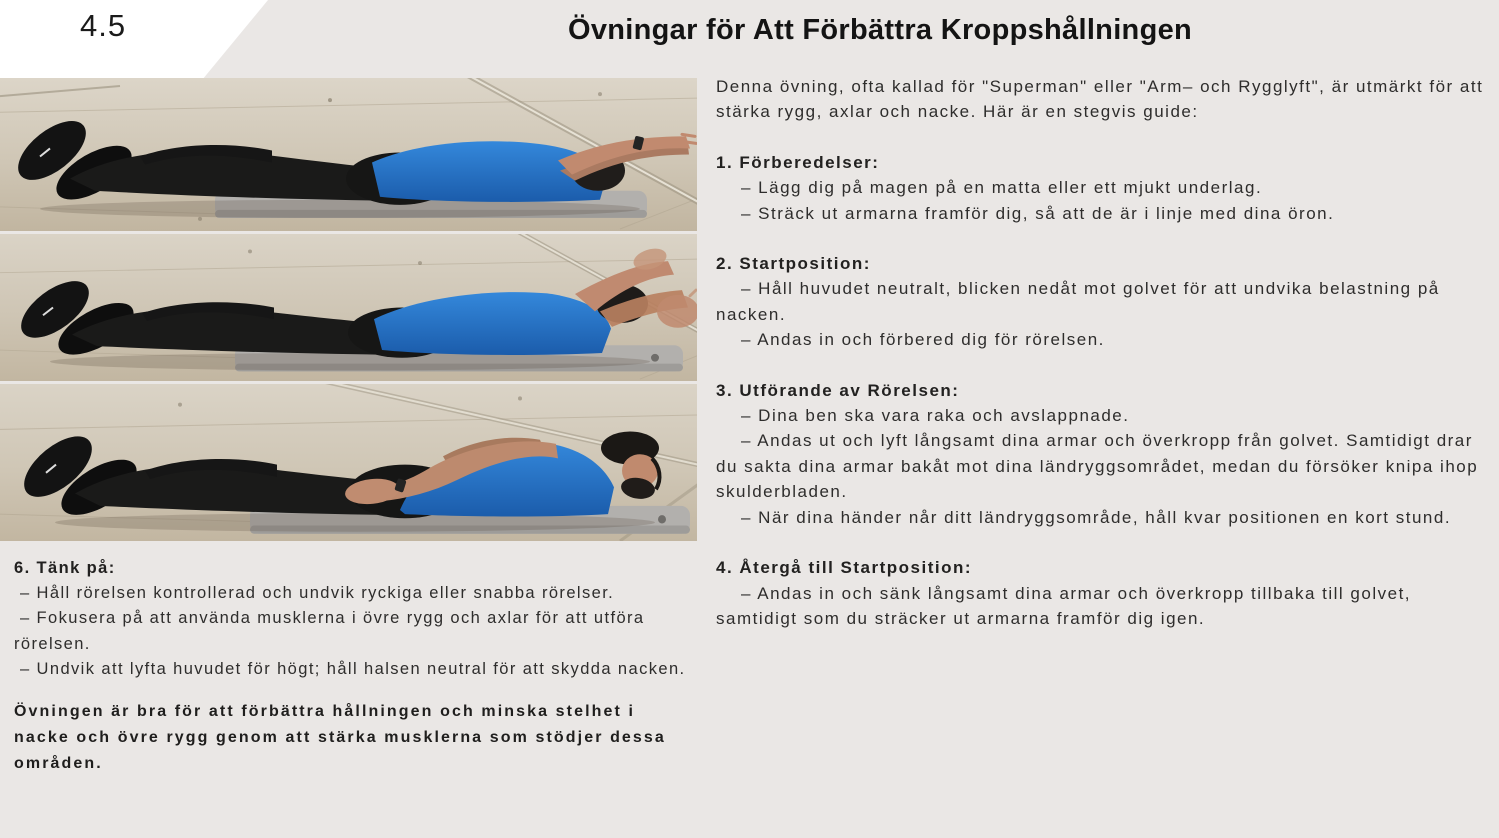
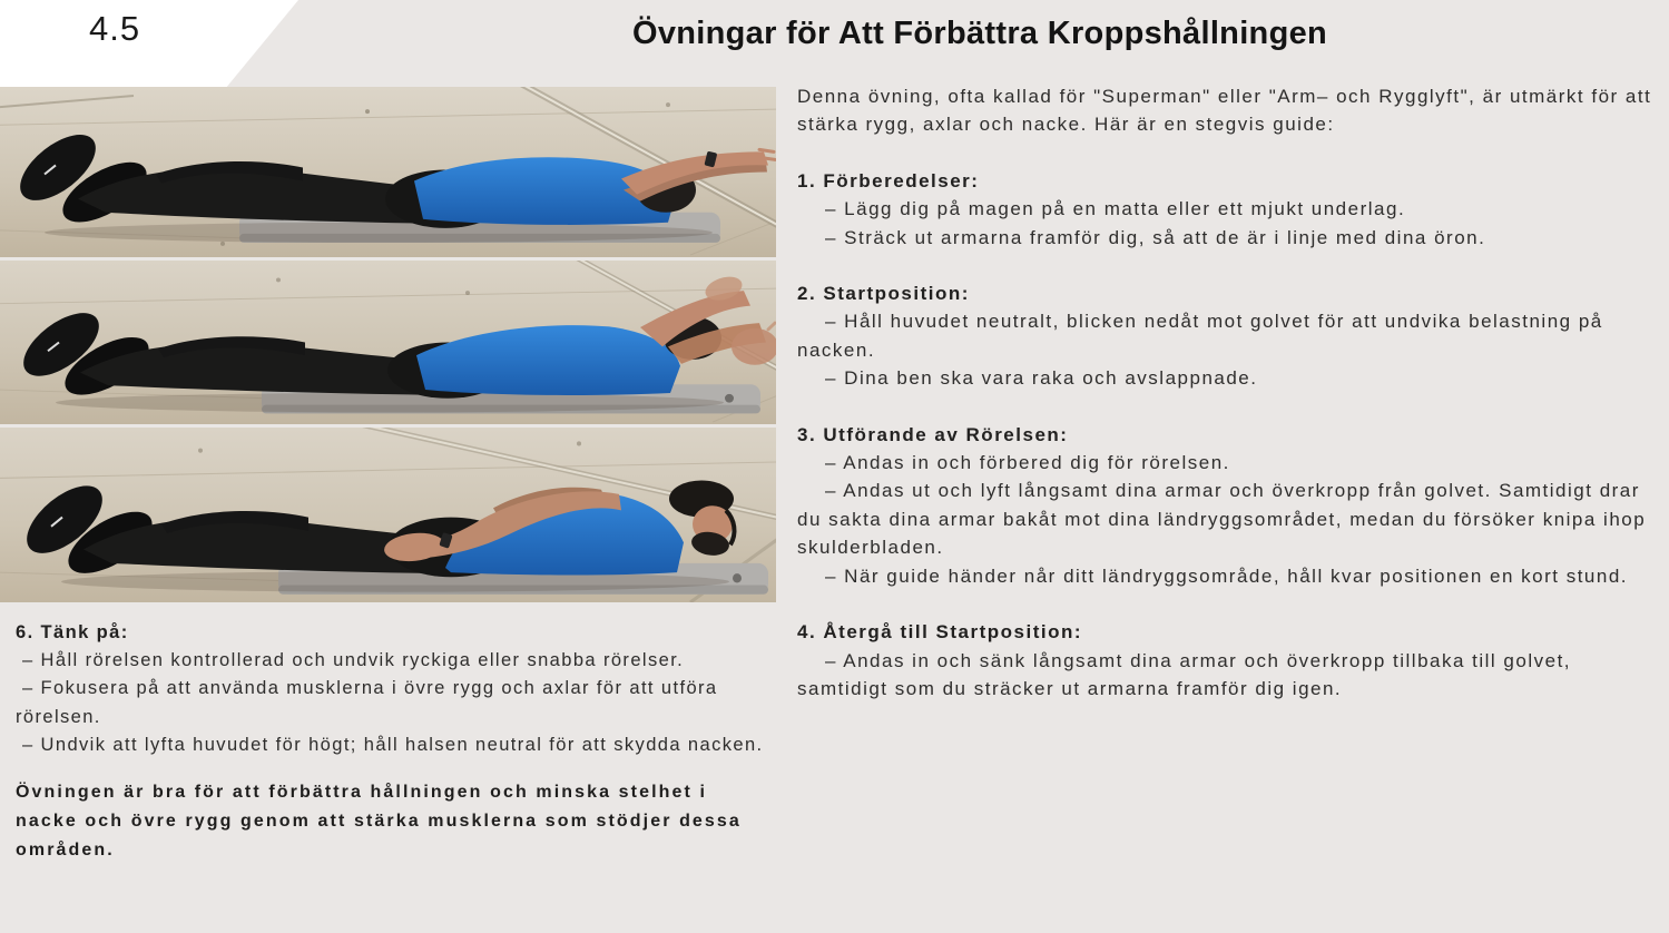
  4.5
  Övningar för Att Förbättra Kroppshållningen
  Denna övning, ofta kallad för "Superman" eller "Arm– och Rygglyft", är utmärkt för att stärka rygg, axlar och nacke. Här är en stegvis guide:
  1. Förberedelser:
  – Lägg dig på magen på en matta eller ett mjukt underlag.
  – Sträck ut armarna framför dig, så att de är i linje med dina öron.
  2. Startposition:
  – Håll huvudet neutralt, blicken nedåt mot golvet för att undvika belastning på nacken.
- – Andas in och förbered dig för rörelsen.
+ – Dina ben ska vara raka och avslappnade.
  3. Utförande av Rörelsen:
- – Dina ben ska vara raka och avslappnade.
+ – Andas in och förbered dig för rörelsen.
  – Andas ut och lyft långsamt dina armar och överkropp från golvet. Samtidigt drar du sakta dina armar bakåt mot dina ländryggsområdet, medan du försöker knipa ihop skulderbladen.
- – När dina händer når ditt ländryggsområde, håll kvar positionen en kort stund.
+ – När guide händer når ditt ländryggsområde, håll kvar positionen en kort stund.
  4. Återgå till Startposition:
  – Andas in och sänk långsamt dina armar och överkropp tillbaka till golvet, samtidigt som du sträcker ut armarna framför dig igen.
  6. Tänk på:
  – Håll rörelsen kontrollerad och undvik ryckiga eller snabba rörelser.
  – Fokusera på att använda musklerna i övre rygg och axlar för att utföra rörelsen.
  – Undvik att lyfta huvudet för högt; håll halsen neutral för att skydda nacken.
  Övningen är bra för att förbättra hållningen och minska stelhet i nacke och övre rygg genom att stärka musklerna som stödjer dessa områden.
